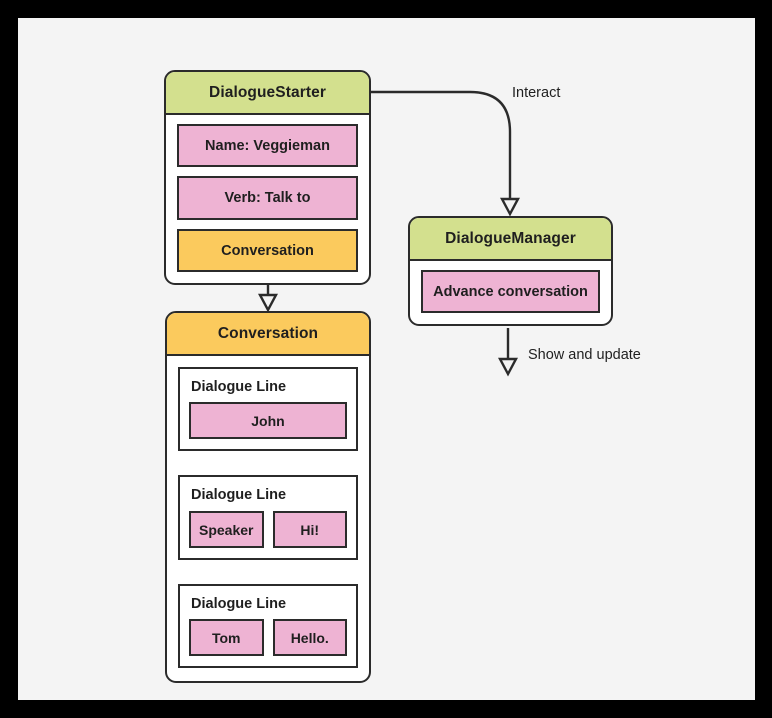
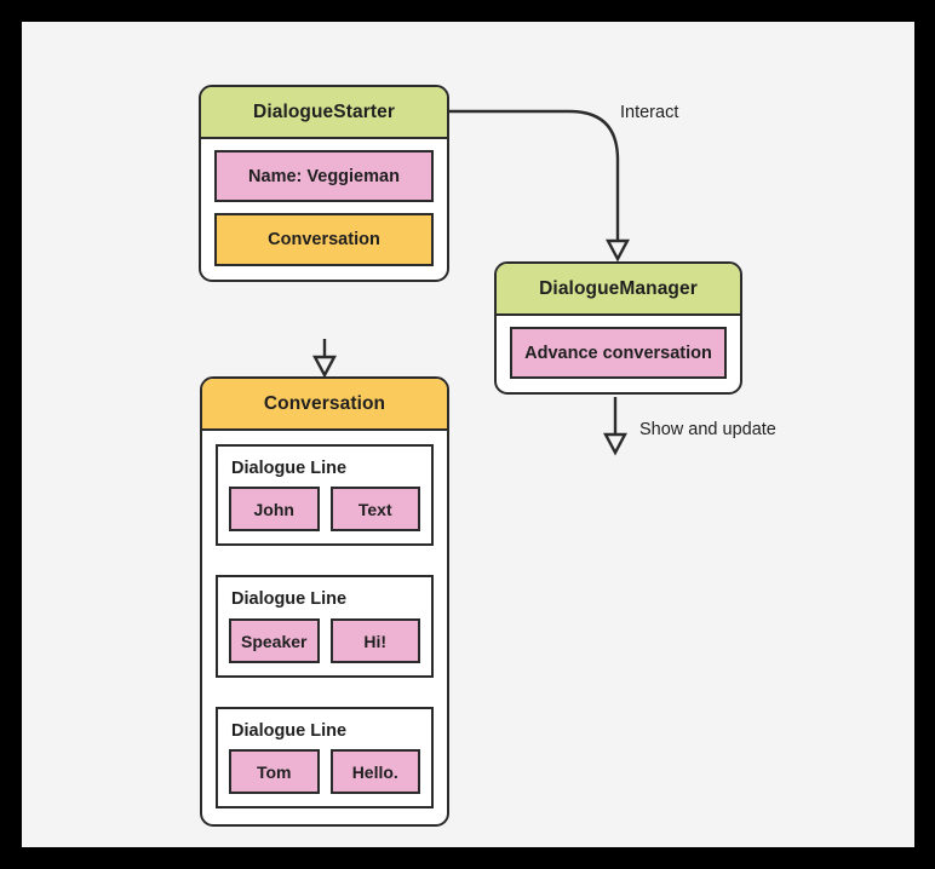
  Interact
  Show and update
  DialogueStarter
  Name: Veggieman
- Verb: Talk to
  Conversation
  DialogueManager
  Advance conversation
  Conversation
  Dialogue Line
  John
+ Text
  Dialogue Line
  Speaker
  Hi!
  Dialogue Line
  Tom
  Hello.
